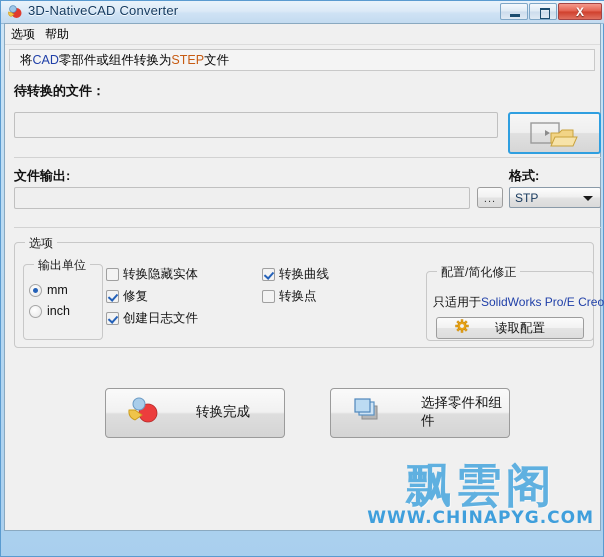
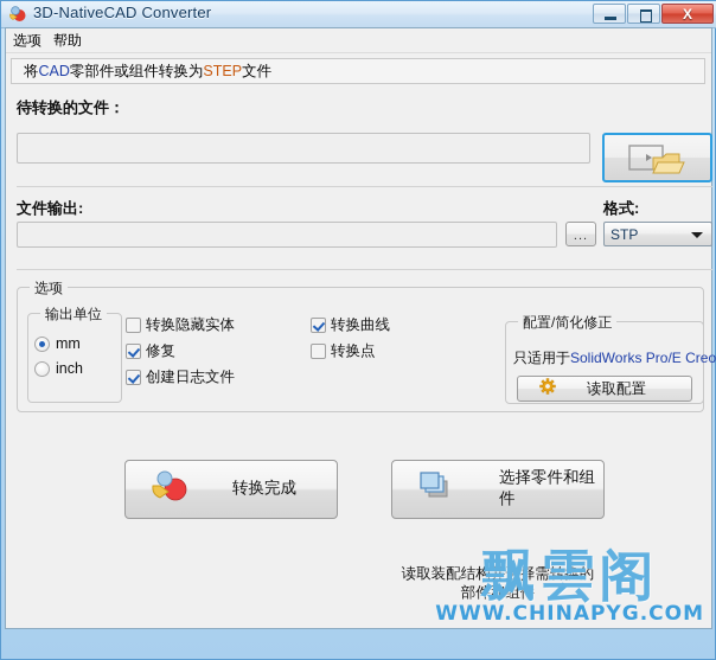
  3D-NativeCAD Converter
  X
  选项
  帮助
  将
  CAD
  零部件或组件转换为
  STEP
  文件
  待转换的文件：
  文件输出:
  格式:
  ...
  STP
  选项
  输出单位
  mm
  inch
  转换隐藏实体
  修复
  创建日志文件
  转换曲线
  转换点
  配置/简化修正
  只适用于SolidWorks Pro/E Creo
  读取配置
  转换完成
  选择零件和组件
+ 读取装配结构并选择需转换的
+ 部件和组件
  飘雲阁
  WWW.CHINAPYG.COM
